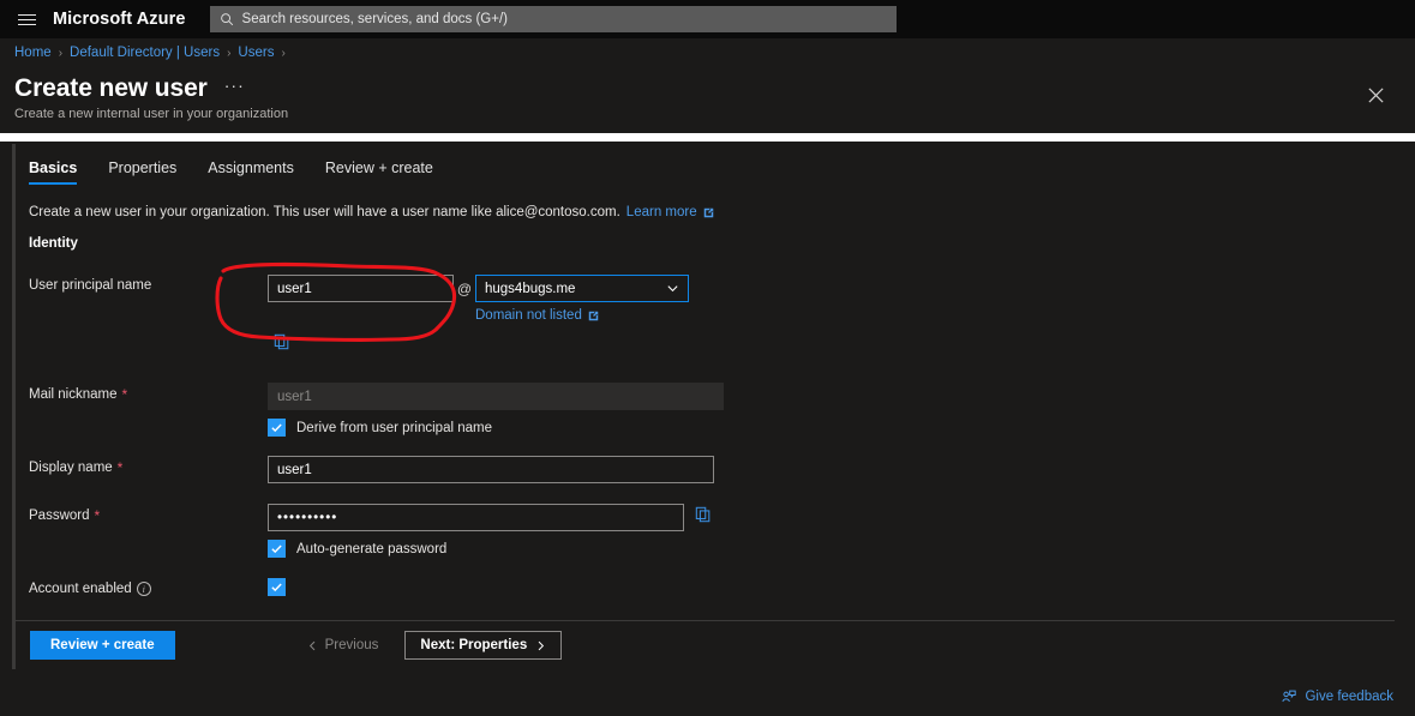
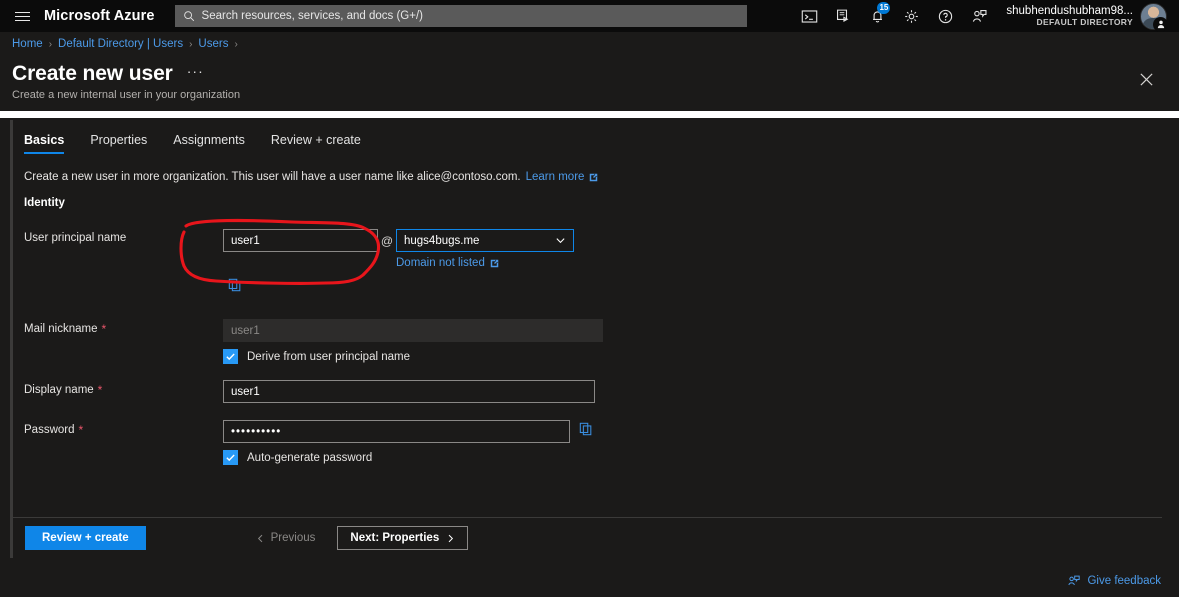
  Microsoft Azure
  Search resources, services, and docs (G+/)
+ 15
+ shubhendushubham98...
+ DEFAULT DIRECTORY
  Home
  ›
  Default Directory | Users
  ›
  Users
  ›
  Create new user
  ···
  Create a new internal user in your organization
  Basics
  Properties
  Assignments
  Review + create
- Create a new user in your organization. This user will have a user name like alice@contoso.com.
+ Create a new user in more organization. This user will have a user name like alice@contoso.com.
  Learn more
  Identity
  User principal name
  user1
  @
  hugs4bugs.me
  Domain not listed
  Mail nickname
  *
  user1
  Derive from user principal name
  Display name
  *
  user1
  Password
  *
  ••••••••••
  Auto-generate password
- Account enabled
- i
  Review + create
  Previous
  Next: Properties
  Give feedback
